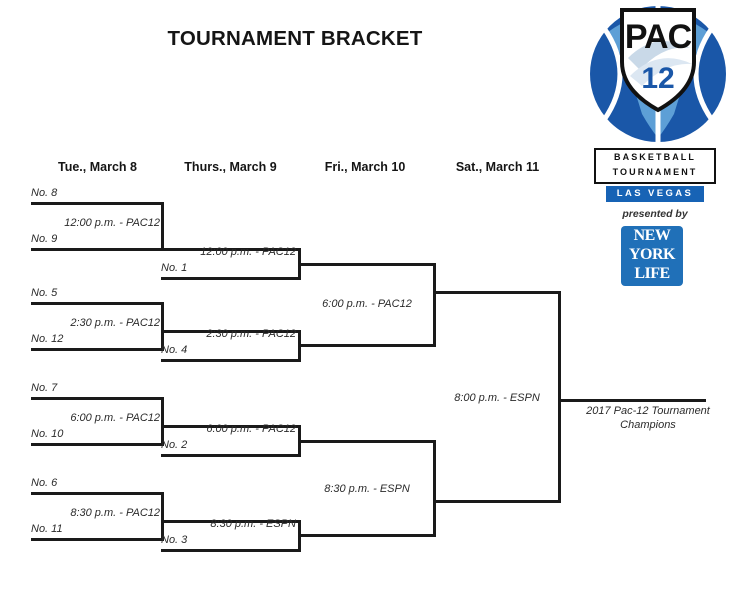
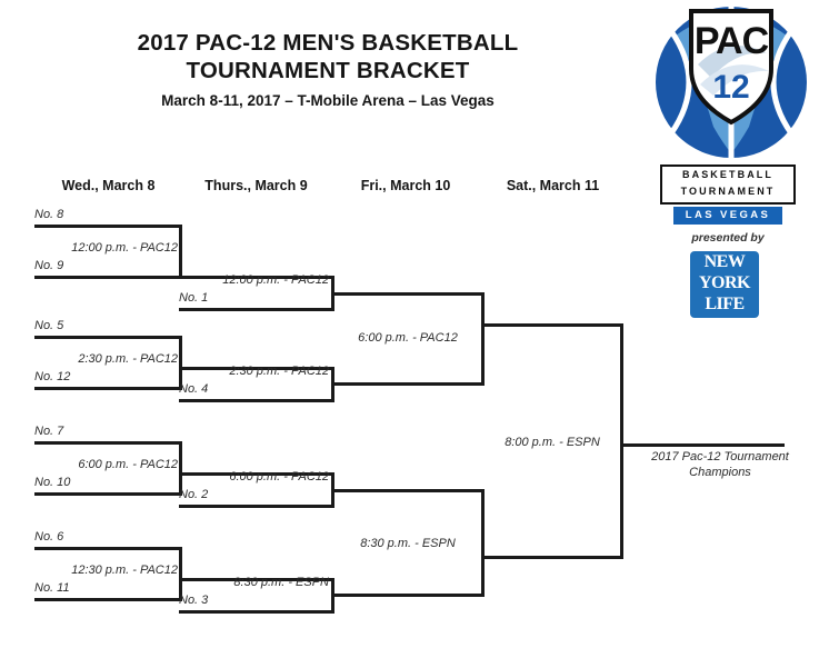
+ 2017 PAC-12 MEN'S BASKETBALL
  TOURNAMENT BRACKET
+ March 8-11, 2017 – T-Mobile Arena – Las Vegas
- Tue., March 8
+ Wed., March 8
  Thurs., March 9
  Fri., March 10
  Sat., March 11
  No. 8
  12:00 p.m. - PAC12
  No. 9
  No. 5
  2:30 p.m. - PAC12
  No. 12
  No. 7
  6:00 p.m. - PAC12
  No. 10
  No. 6
- 8:30 p.m. - PAC12
+ 12:30 p.m. - PAC12
  No. 11
  12:00 p.m. - PAC12
  No. 1
  2:30 p.m. - PAC12
  No. 4
  6:00 p.m. - PAC12
  No. 2
  8:30 p.m. - ESPN
  No. 3
  6:00 p.m. - PAC12
  8:30 p.m. - ESPN
  8:00 p.m. - ESPN
  2017 Pac-12 Tournament Champions
  PAC
  12
  BASKETBALL
  TOURNAMENT
  LAS VEGAS
  presented by
  NEW
  YORK
  LIFE
